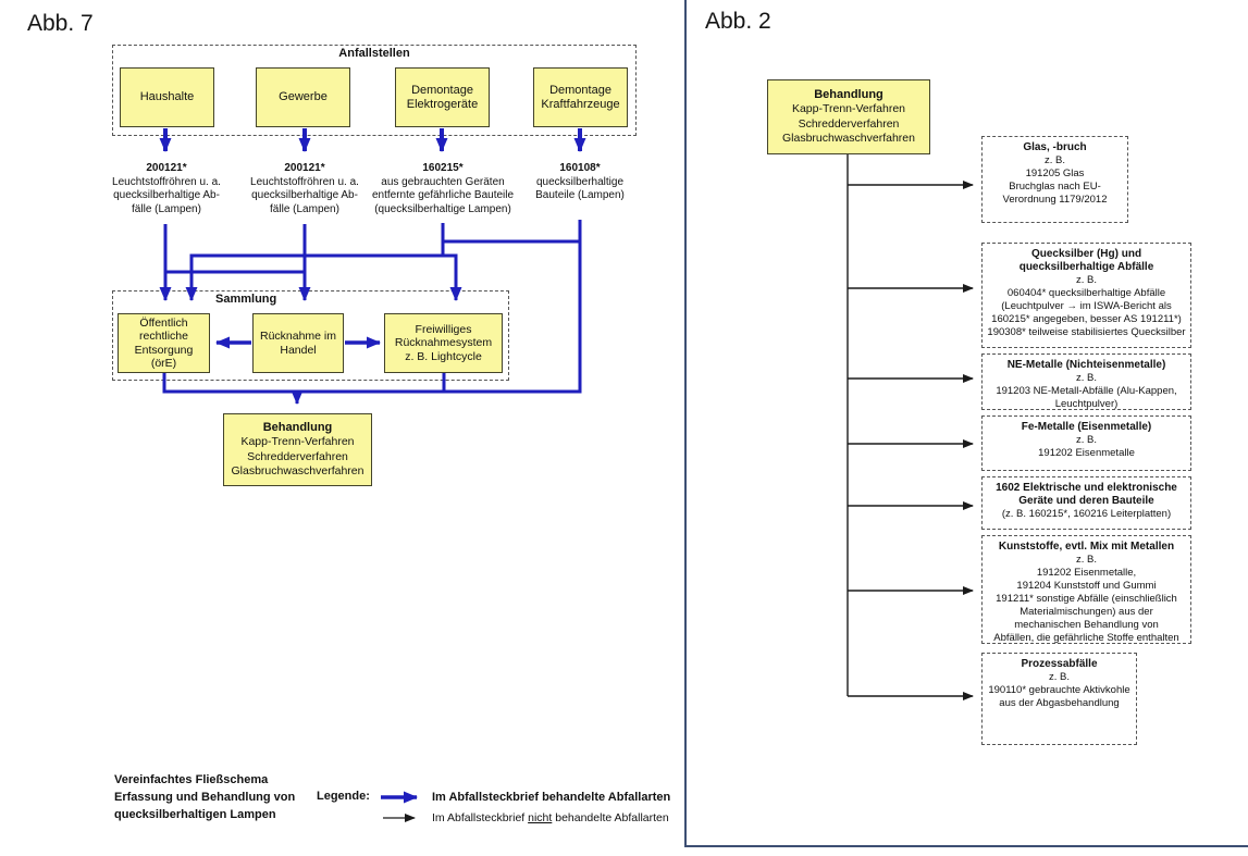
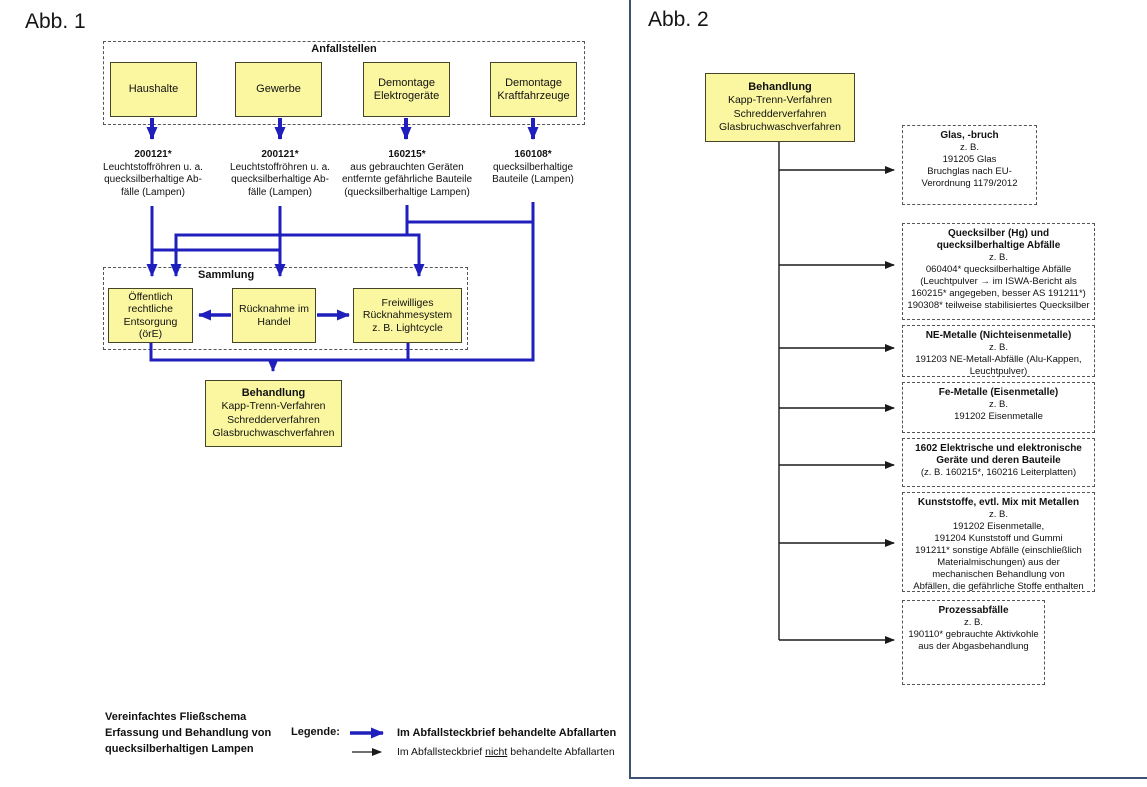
- Abb. 7
+ Abb. 1
  Anfallstellen
  Haushalte
  Gewerbe
  Demontage
  Elektrogeräte
  Demontage
  Kraftfahrzeuge
  200121*
  Leuchtstoffröhren u. a.
  quecksilberhaltige Ab-
  fälle (Lampen)
  200121*
  Leuchtstoffröhren u. a.
  quecksilberhaltige Ab-
  fälle (Lampen)
  160215*
  aus gebrauchten Geräten
  entfernte gefährliche Bauteile
  (quecksilberhaltige Lampen)
  160108*
  quecksilberhaltige
  Bauteile (Lampen)
  Sammlung
  Öffentlich
  rechtliche
  Entsorgung
  (örE)
  Rücknahme im
  Handel
  Freiwilliges
  Rücknahmesystem
  z. B. Lightcycle
  Behandlung
  Kapp-Trenn-Verfahren
  Schredderverfahren
  Glasbruchwaschverfahren
  Vereinfachtes Fließschema
  Erfassung und Behandlung von
  quecksilberhaltigen Lampen
  Legende:
  Im Abfallsteckbrief behandelte Abfallarten
  Im Abfallsteckbrief nicht behandelte Abfallarten
  Abb. 2
  Behandlung
  Kapp-Trenn-Verfahren
  Schredderverfahren
  Glasbruchwaschverfahren
  Glas, -bruch
  z. B.
  191205 Glas
  Bruchglas nach EU-
  Verordnung 1179/2012
  Quecksilber (Hg) und quecksilberhaltige Abfälle
  z. B.
  060404* quecksilberhaltige Abfälle
  (Leuchtpulver → im ISWA-Bericht als
  160215* angegeben, besser AS 191211*)
  190308* teilweise stabilisiertes Quecksilber
  NE-Metalle (Nichteisenmetalle)
  z. B.
  191203 NE-Metall-Abfälle (Alu-Kappen,
  Leuchtpulver)
  Fe-Metalle (Eisenmetalle)
  z. B.
  191202 Eisenmetalle
  1602 Elektrische und elektronische Geräte und deren Bauteile
  (z. B. 160215*, 160216 Leiterplatten)
  Kunststoffe, evtl. Mix mit Metallen
  z. B.
  191202 Eisenmetalle,
  191204 Kunststoff und Gummi
  191211* sonstige Abfälle (einschließlich
  Materialmischungen) aus der
  mechanischen Behandlung von
  Abfällen, die gefährliche Stoffe enthalten
  Prozessabfälle
  z. B.
  190110* gebrauchte Aktivkohle
  aus der Abgasbehandlung
